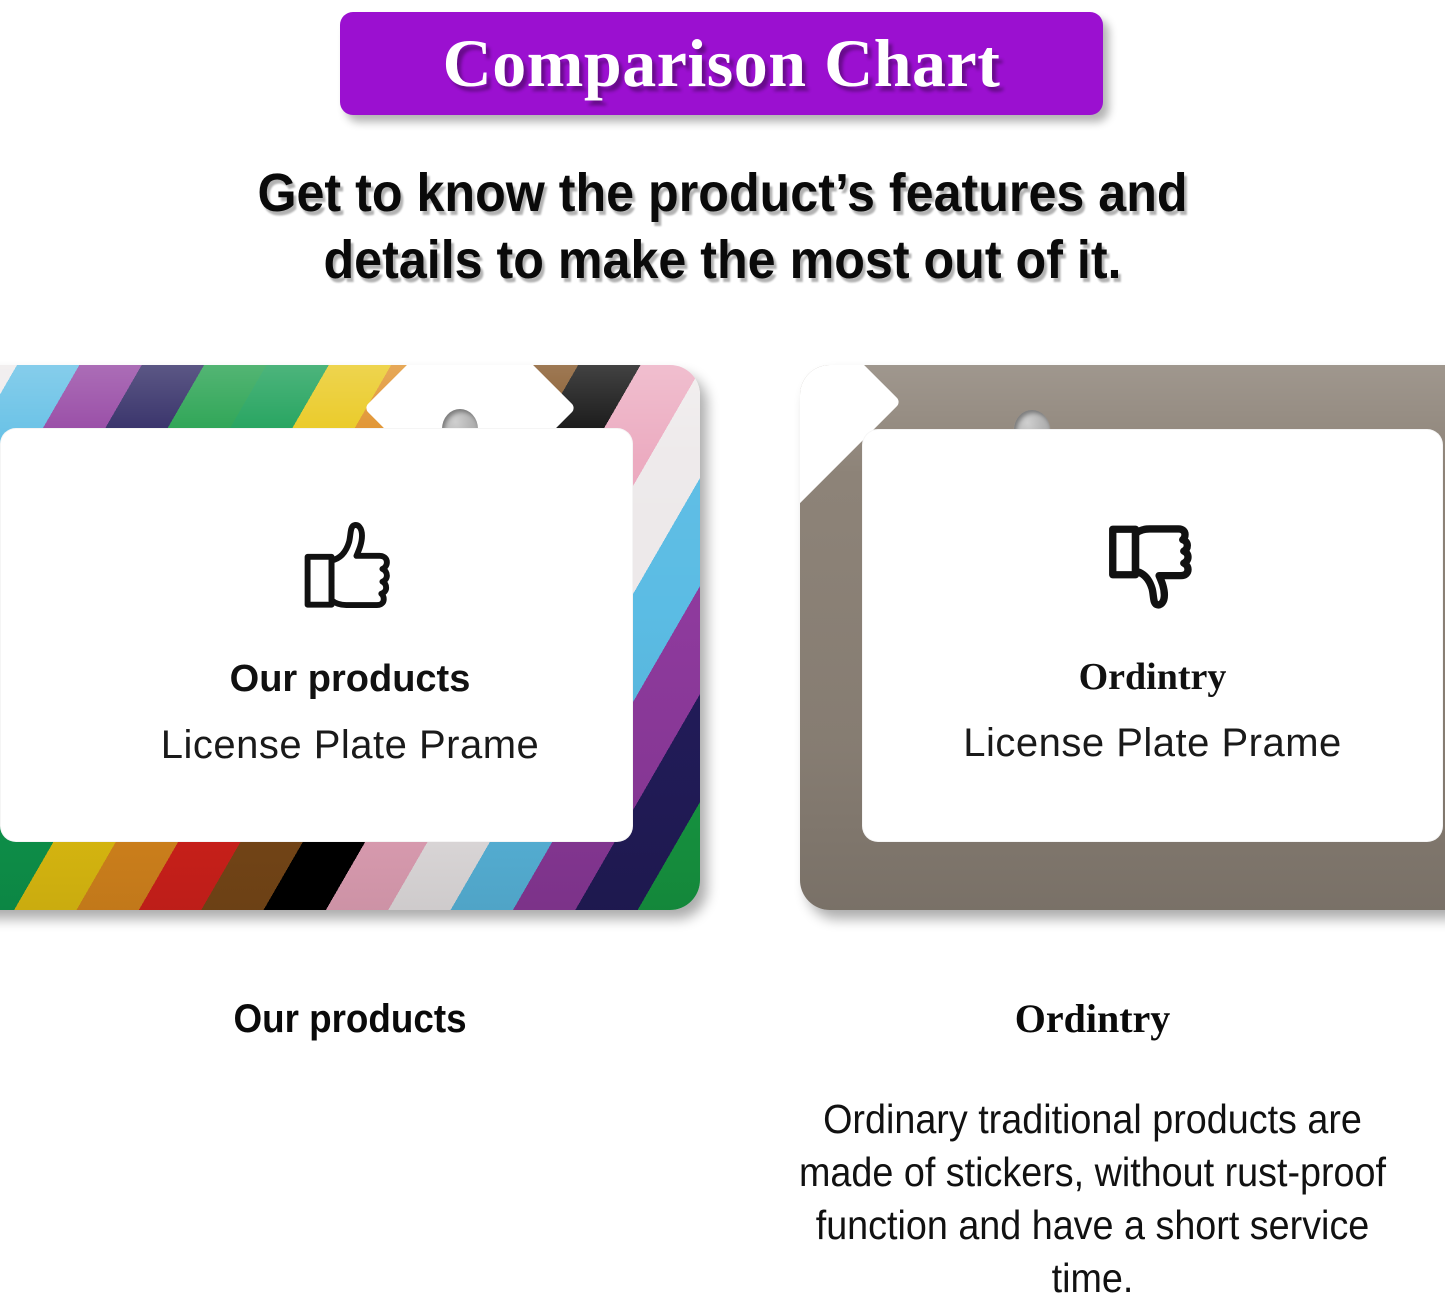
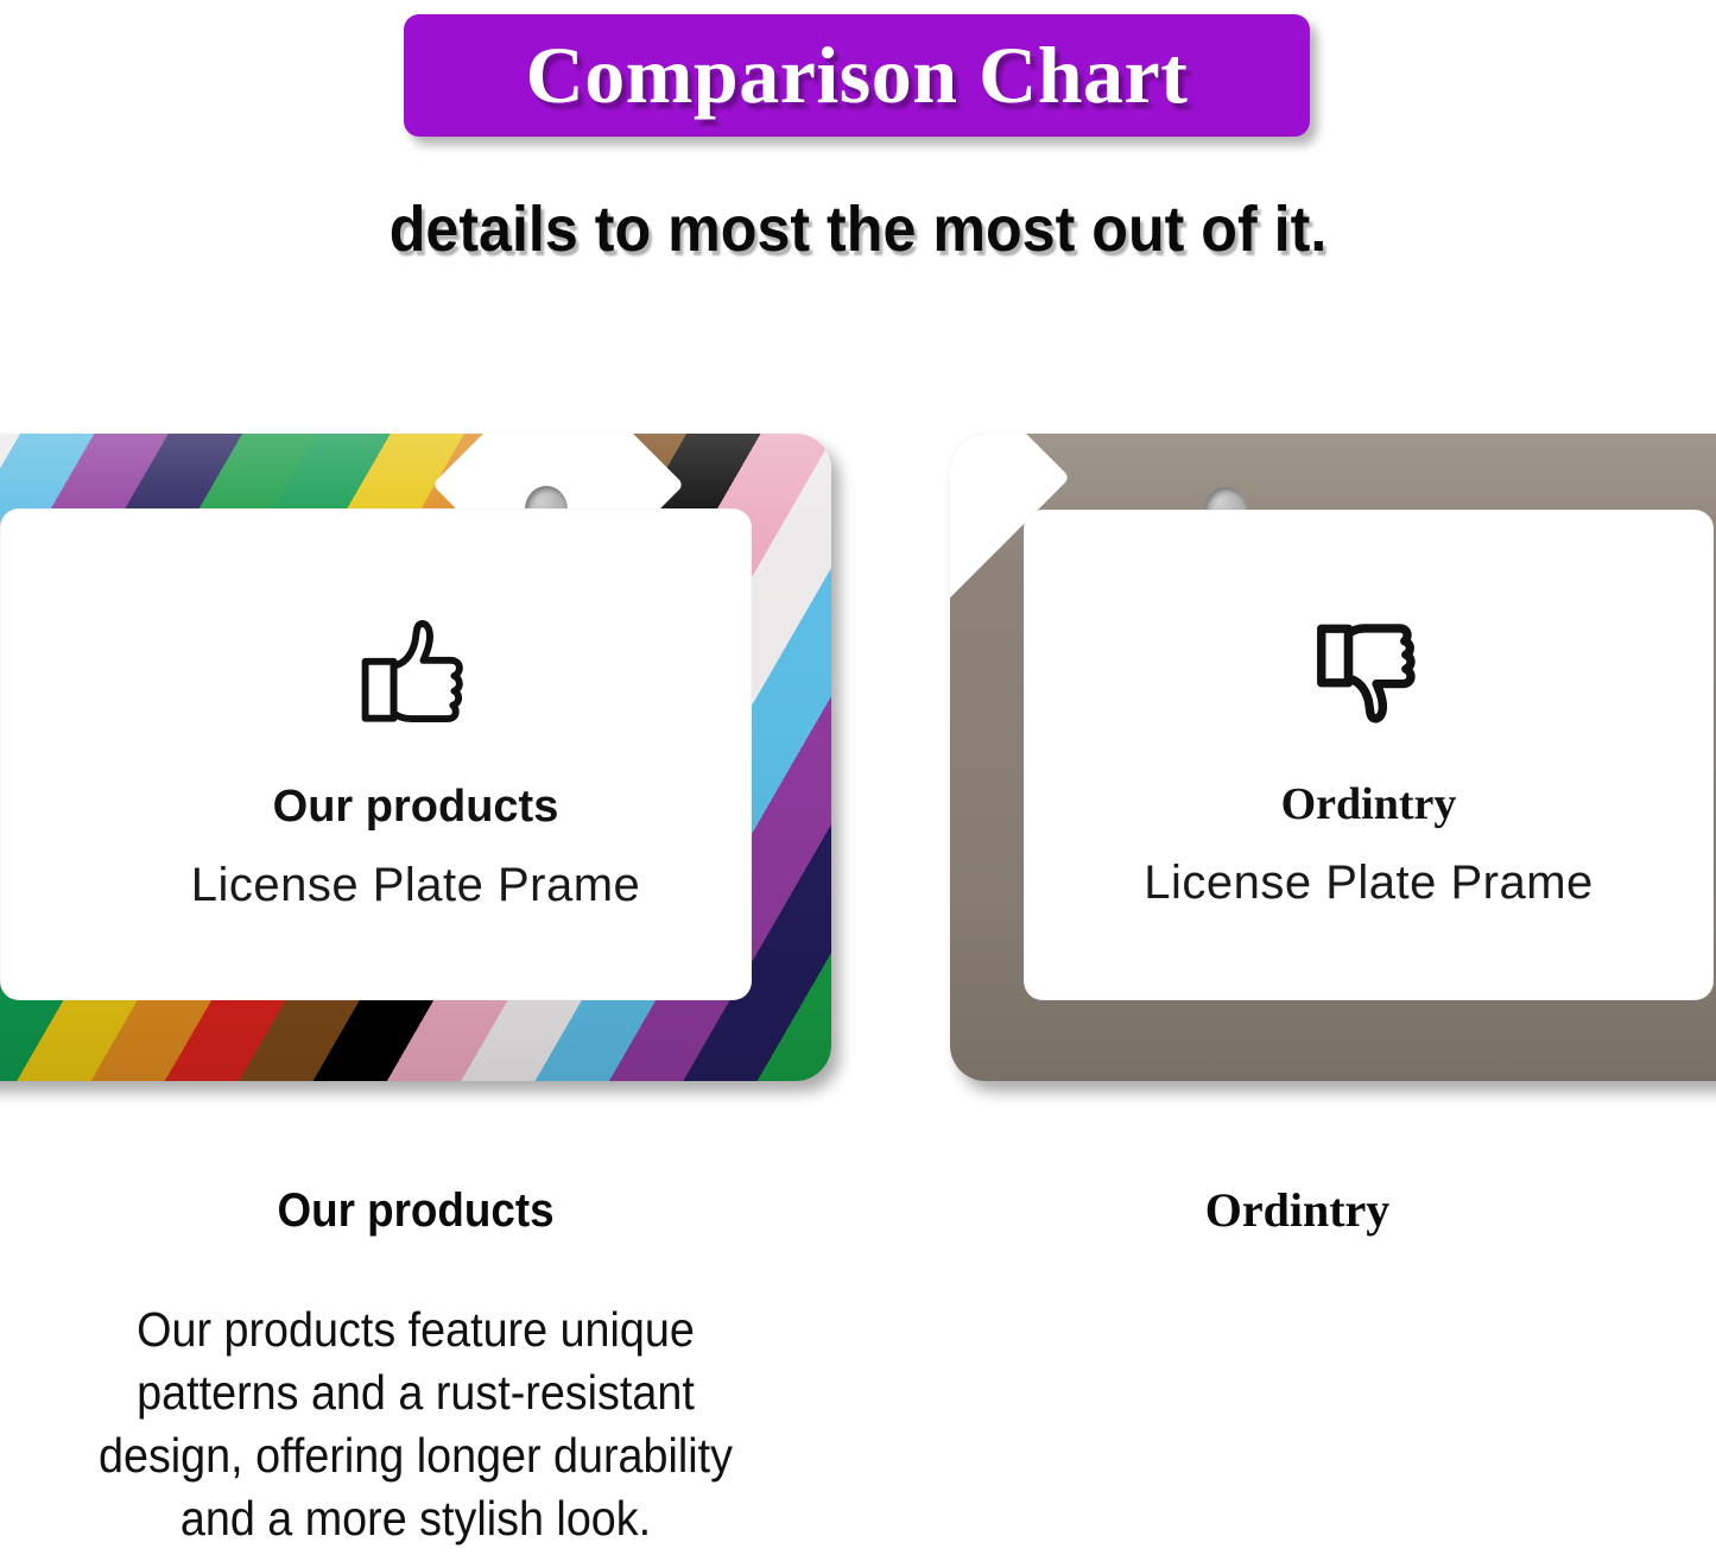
  Comparison Chart
- Get to know the product’s features and
- details to make the most out of it.
+ details to most the most out of it.
  Our products
  License Plate Prame
  Ordintry
  License Plate Prame
  Our products
+ Our products feature unique patterns and a rust-resistant design, offering longer durability and a more stylish look.
  Ordintry
- Ordinary traditional products are made of stickers, without rust-proof function and have a short service time.
